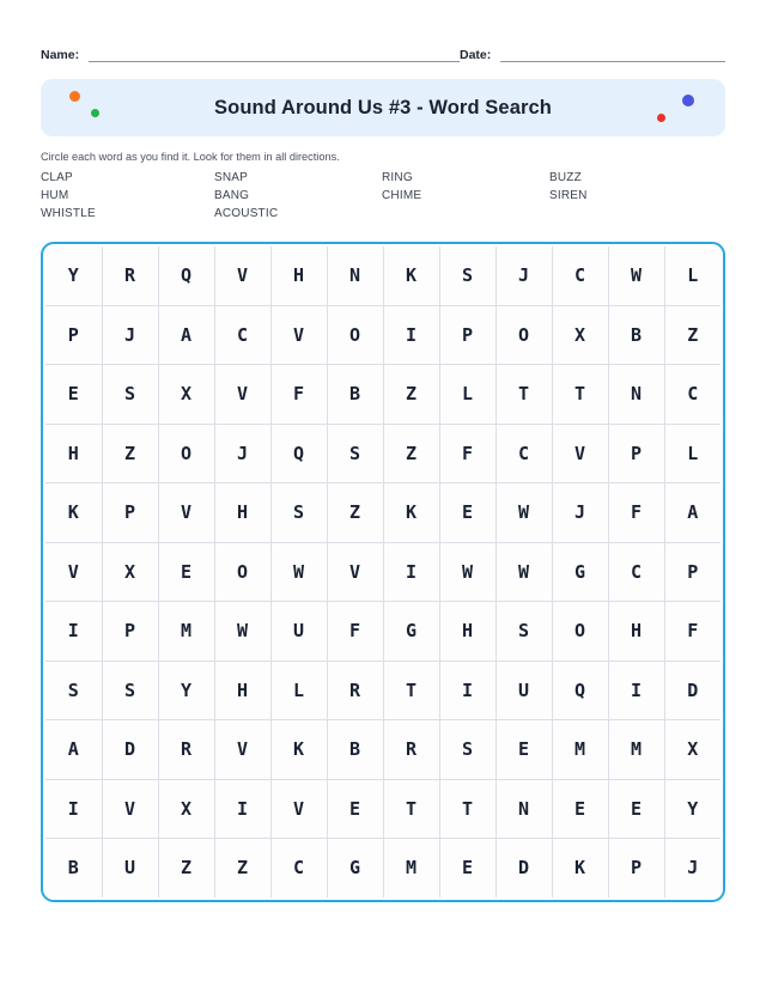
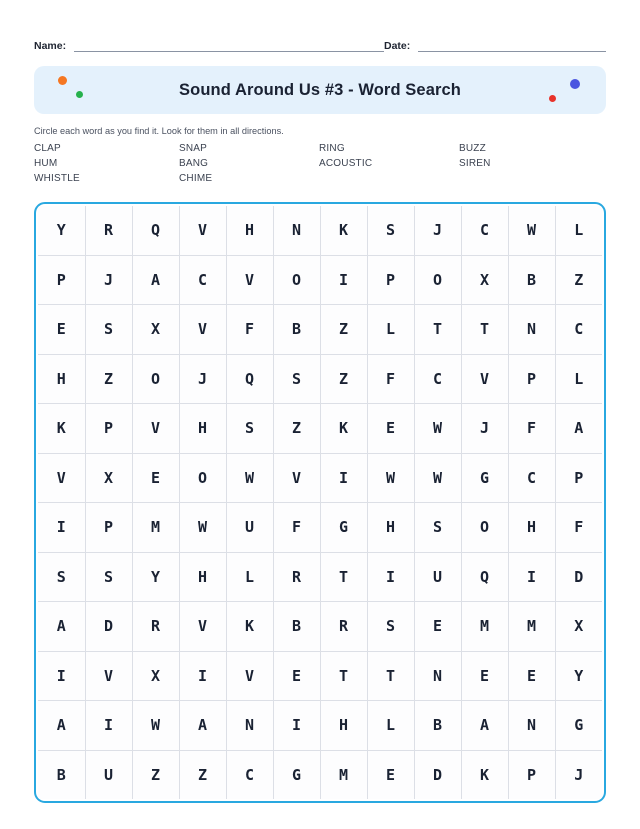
  Name:
  Date:
  Sound Around Us #3 - Word Search
  Circle each word as you find it. Look for them in all directions.
  CLAP
  SNAP
  RING
  BUZZ
  HUM
  BANG
- CHIME
+ ACOUSTIC
  SIREN
  WHISTLE
- ACOUSTIC
+ CHIME
  Y	R	Q	V	H	N	K	S	J	C	W	L
  P	J	A	C	V	O	I	P	O	X	B	Z
  E	S	X	V	F	B	Z	L	T	T	N	C
  H	Z	O	J	Q	S	Z	F	C	V	P	L
  K	P	V	H	S	Z	K	E	W	J	F	A
  V	X	E	O	W	V	I	W	W	G	C	P
  I	P	M	W	U	F	G	H	S	O	H	F
  S	S	Y	H	L	R	T	I	U	Q	I	D
  A	D	R	V	K	B	R	S	E	M	M	X
  I	V	X	I	V	E	T	T	N	E	E	Y
+ A	I	W	A	N	I	H	L	B	A	N	G
  B	U	Z	Z	C	G	M	E	D	K	P	J
